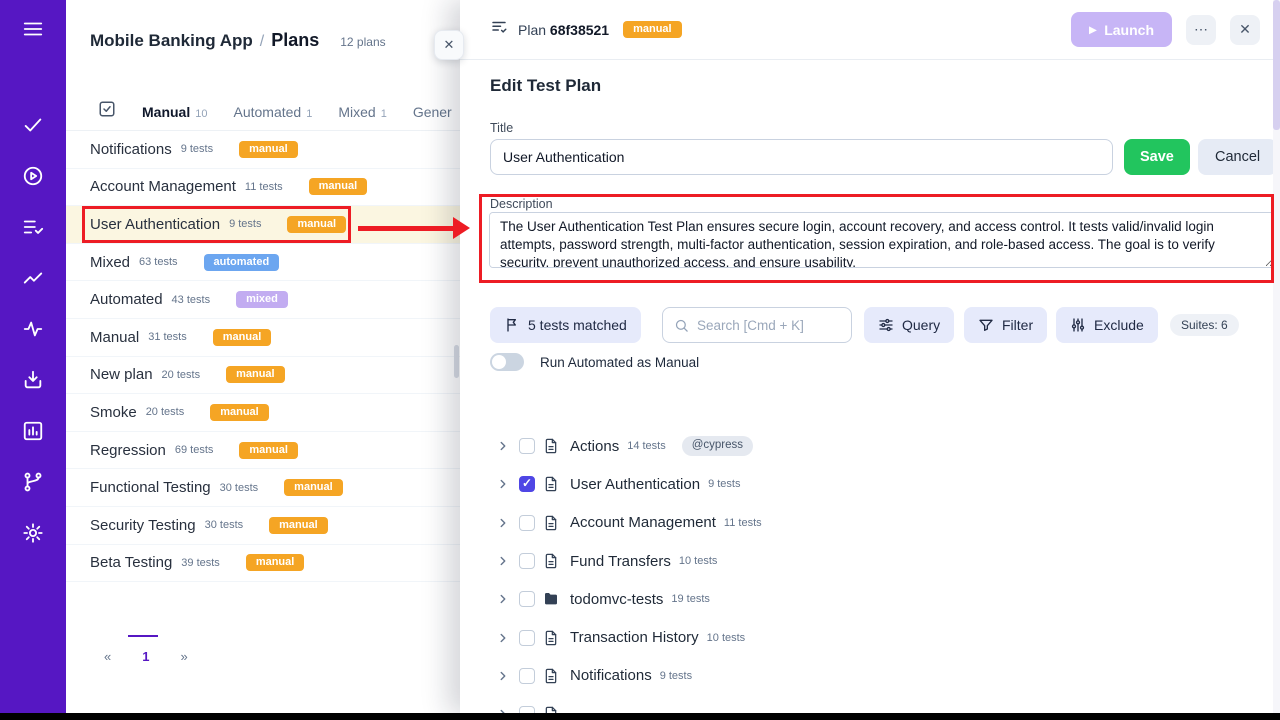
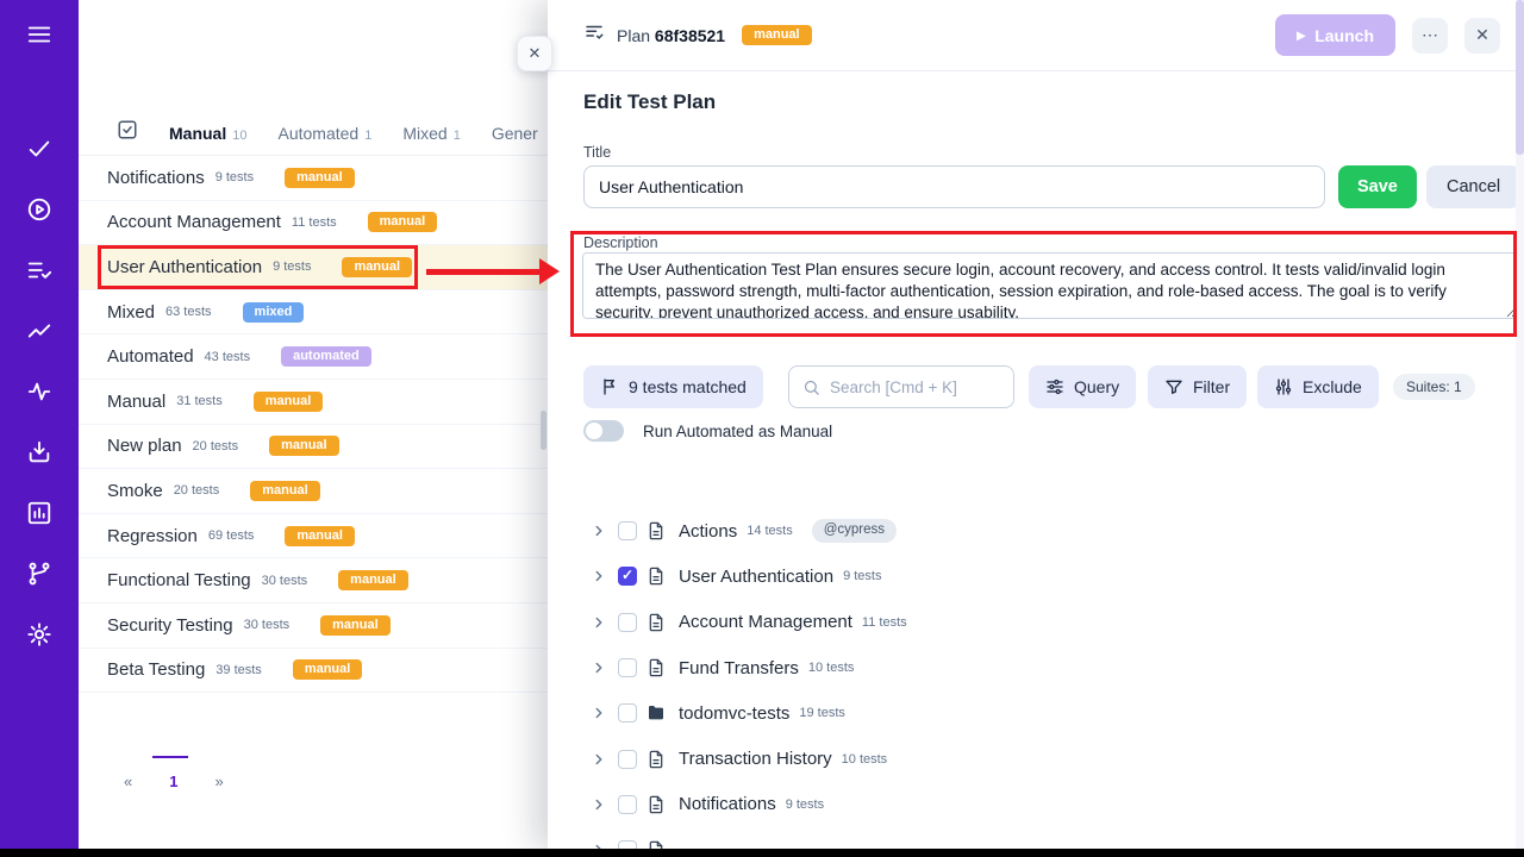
- Mobile Banking App
- /
- Plans
- 12 plans
  Manual
  10
  Automated
  1
  Mixed
  1
  Gener
  Notifications
  9 tests
  manual
  Account Management
  11 tests
  manual
  User Authentication
  9 tests
  manual
  Mixed
  63 tests
- automated
+ mixed
  Automated
  43 tests
- mixed
+ automated
  Manual
  31 tests
  manual
  New plan
  20 tests
  manual
  Smoke
  20 tests
  manual
  Regression
  69 tests
  manual
  Functional Testing
  30 tests
  manual
  Security Testing
  30 tests
  manual
  Beta Testing
  39 tests
  manual
  «
  1
  »
  ✕
  Plan 68f38521
  manual
  ▸
  Launch
  ⋯
  ✕
  Edit Test Plan
  Title
  User Authentication
  Save
  Cancel
  Description
- 5 tests matched
+ 9 tests matched
  Search [Cmd + K]
  Query
  Filter
  Exclude
- Suites: 6
+ Suites: 1
  Run Automated as Manual
  Actions
  14 tests
  @cypress
  User Authentication
  9 tests
  Account Management
  11 tests
  Fund Transfers
  10 tests
  todomvc-tests
  19 tests
  Transaction History
  10 tests
  Notifications
  9 tests
